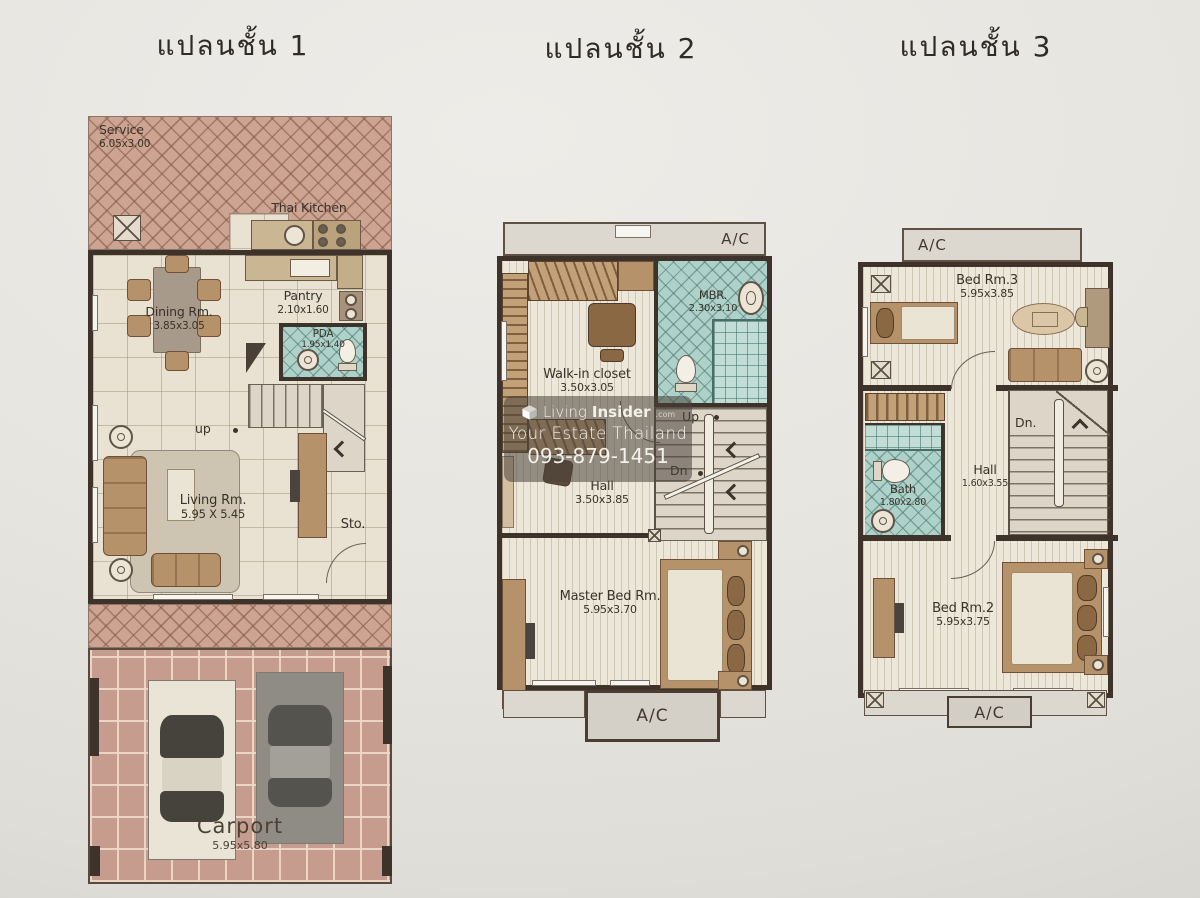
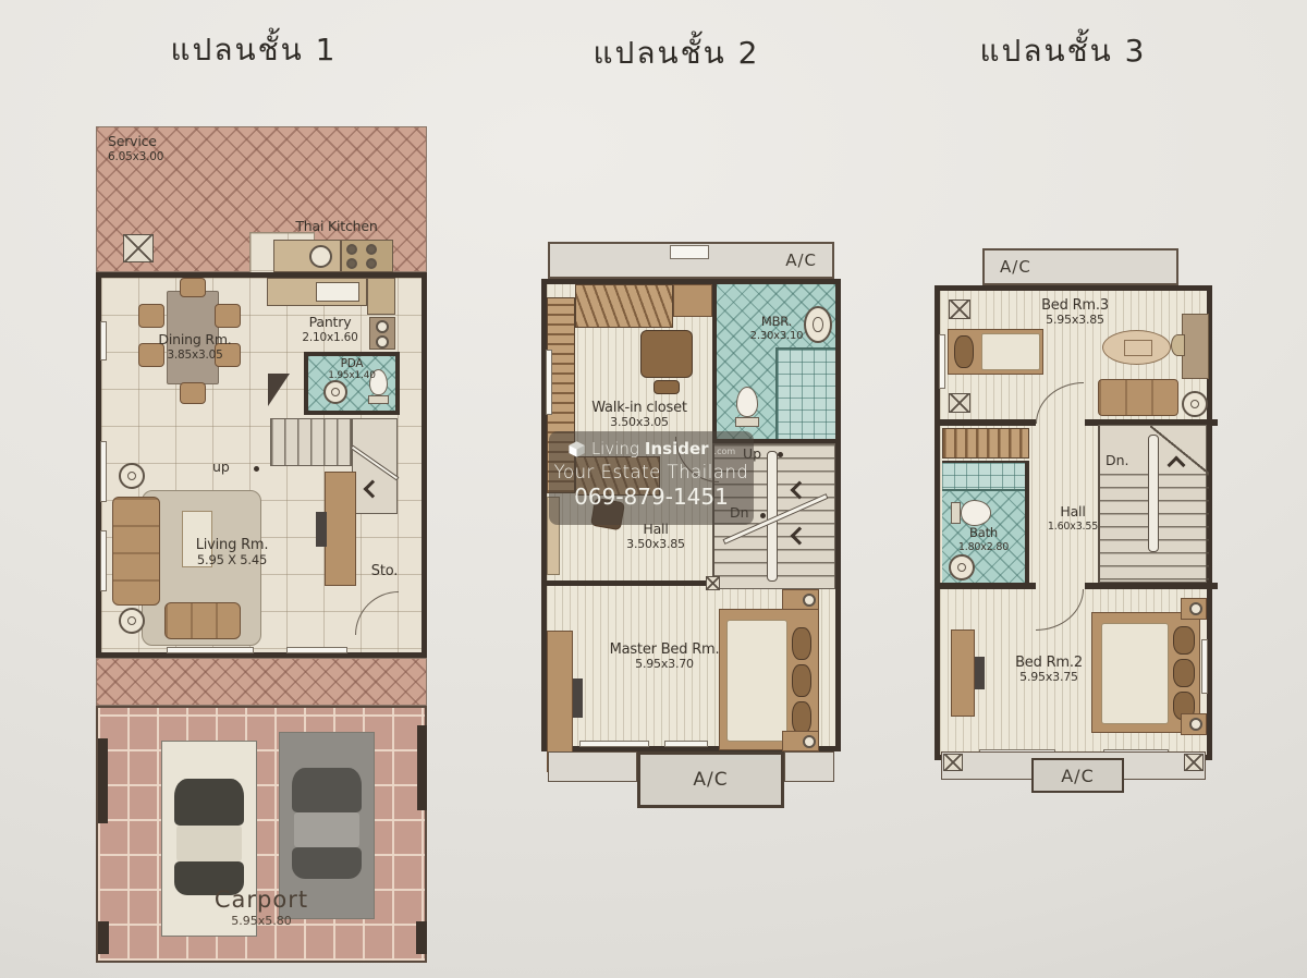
  แปลนชั้น 1
  แปลนชั้น 2
  แปลนชั้น 3
  Service
  6.05x3.00
  Thai Kitchen
  Pantry
  2.10x1.60
  PDA
  1.95x1.40
  Dining Rm.
  3.85x3.05
  up
  Living Rm.
  5.95 X 5.45
  Sto.
  Carport
  5.95x5.80
  A/C
  Walk-in closet
  3.50x3.05
  MBR.
  2.30x3.10
  Up
  Dn
  Hall
  3.50x3.85
  Master Bed Rm.
  5.95x3.70
  A/C
  Living
  Insider
  .com
  Your Estate Thailand
- 093-879-1451
+ 069-879-1451
  A/C
  Bed Rm.3
  5.95x3.85
  Bath
  1.80x2.80
  Hall
  1.60x3.55
  Dn.
  Bed Rm.2
  5.95x3.75
  A/C
